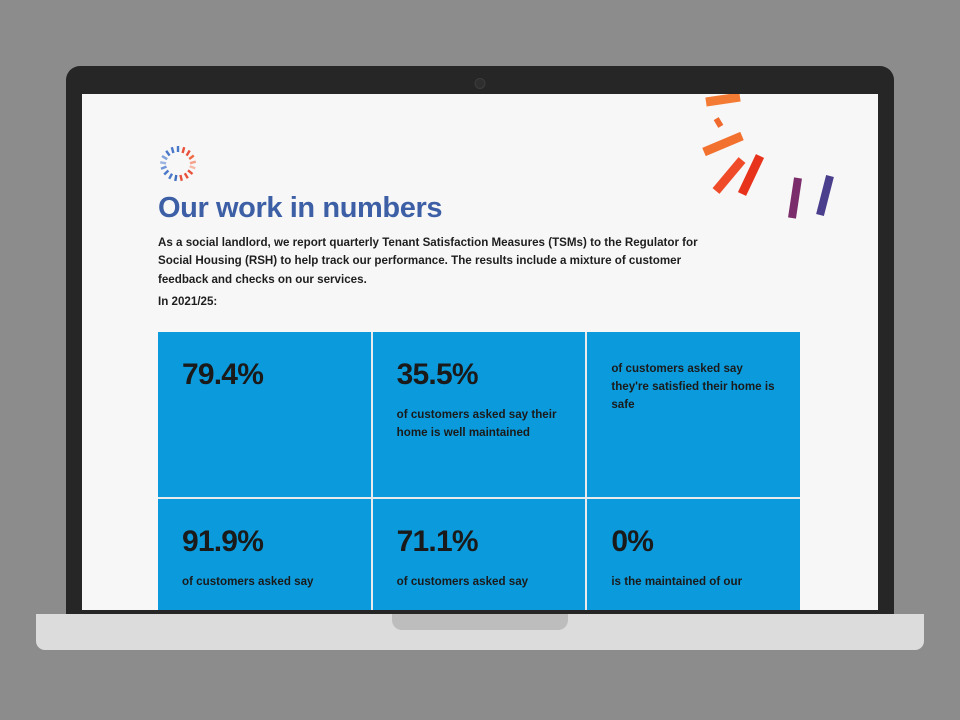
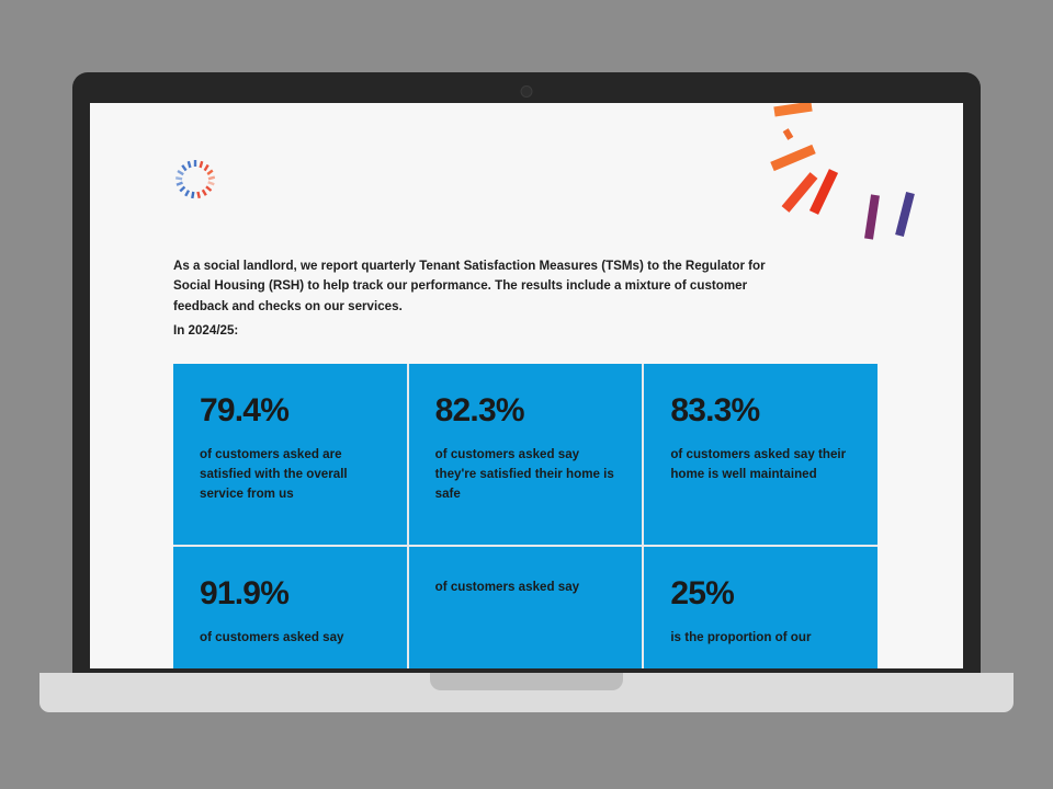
- Our work in numbers
  As a social landlord, we report quarterly Tenant Satisfaction Measures (TSMs) to the Regulator for Social Housing (RSH) to help track our performance. The results include a mixture of customer feedback and checks on our services.
- In 2021/25:
+ In 2024/25:
  79.4%
+ of customers asked are satisfied with the overall service from us
- 35.5%
+ 82.3%
- of customers asked say their home is well maintained
+ of customers asked say they're satisfied their home is safe
+ 83.3%
- of customers asked say they're satisfied their home is safe
+ of customers asked say their home is well maintained
  91.9%
  of customers asked say
- 71.1%
  of customers asked say
- 0%
+ 25%
- is the maintained of our
+ is the proportion of our
